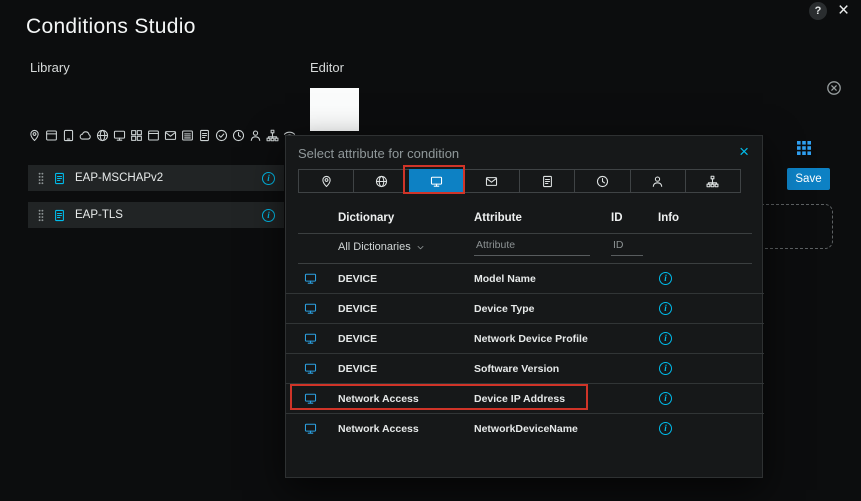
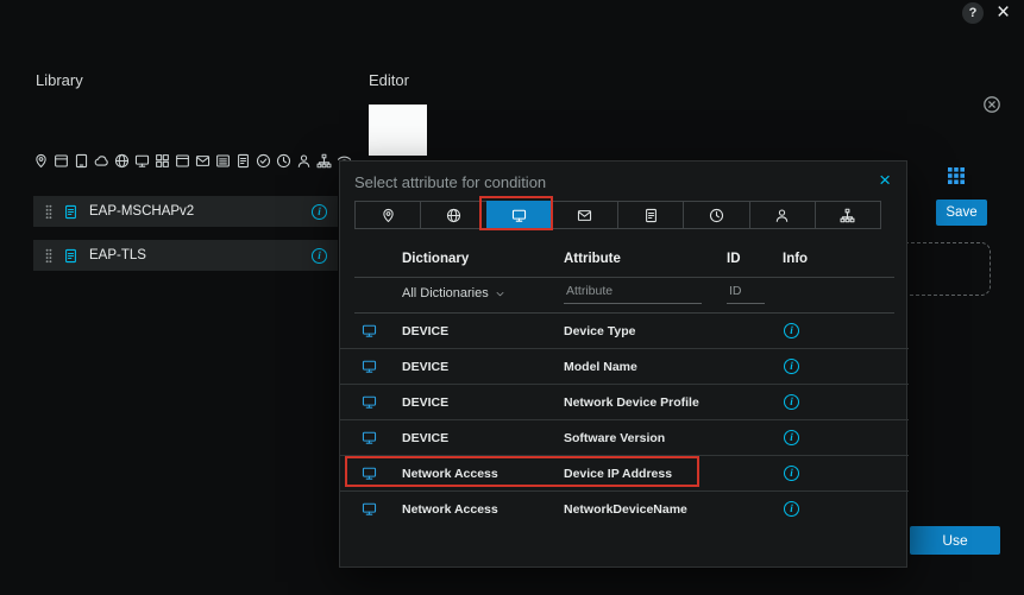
- Conditions Studio
  ?
  ×
  Library
  EAP-MSCHAPv2
  i
  EAP-TLS
  i
  Editor
  Save
+ Use
  Select attribute for condition
  ×
  Dictionary
  Attribute
  ID
  Info
  All Dictionaries
  Attribute
  ID
  DEVICE
- Model Name
+ Device Type
  i
  DEVICE
- Device Type
+ Model Name
  i
  DEVICE
  Network Device Profile
  i
  DEVICE
  Software Version
  i
  Network Access
  Device IP Address
  i
  Network Access
  NetworkDeviceName
  i
